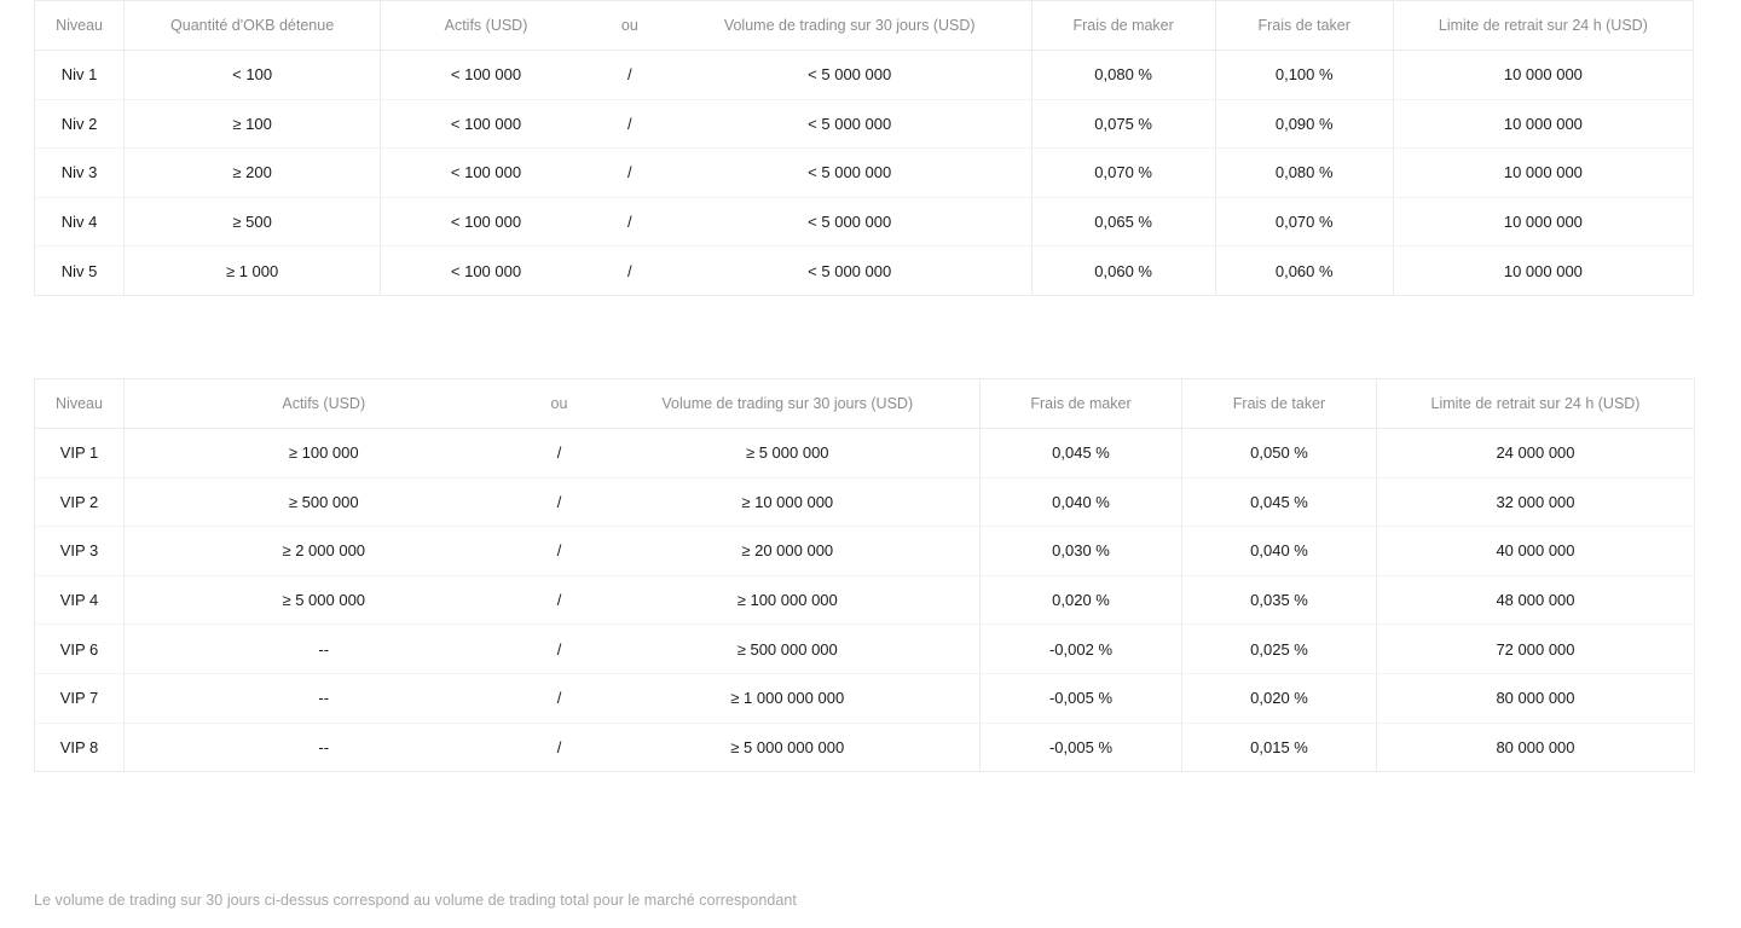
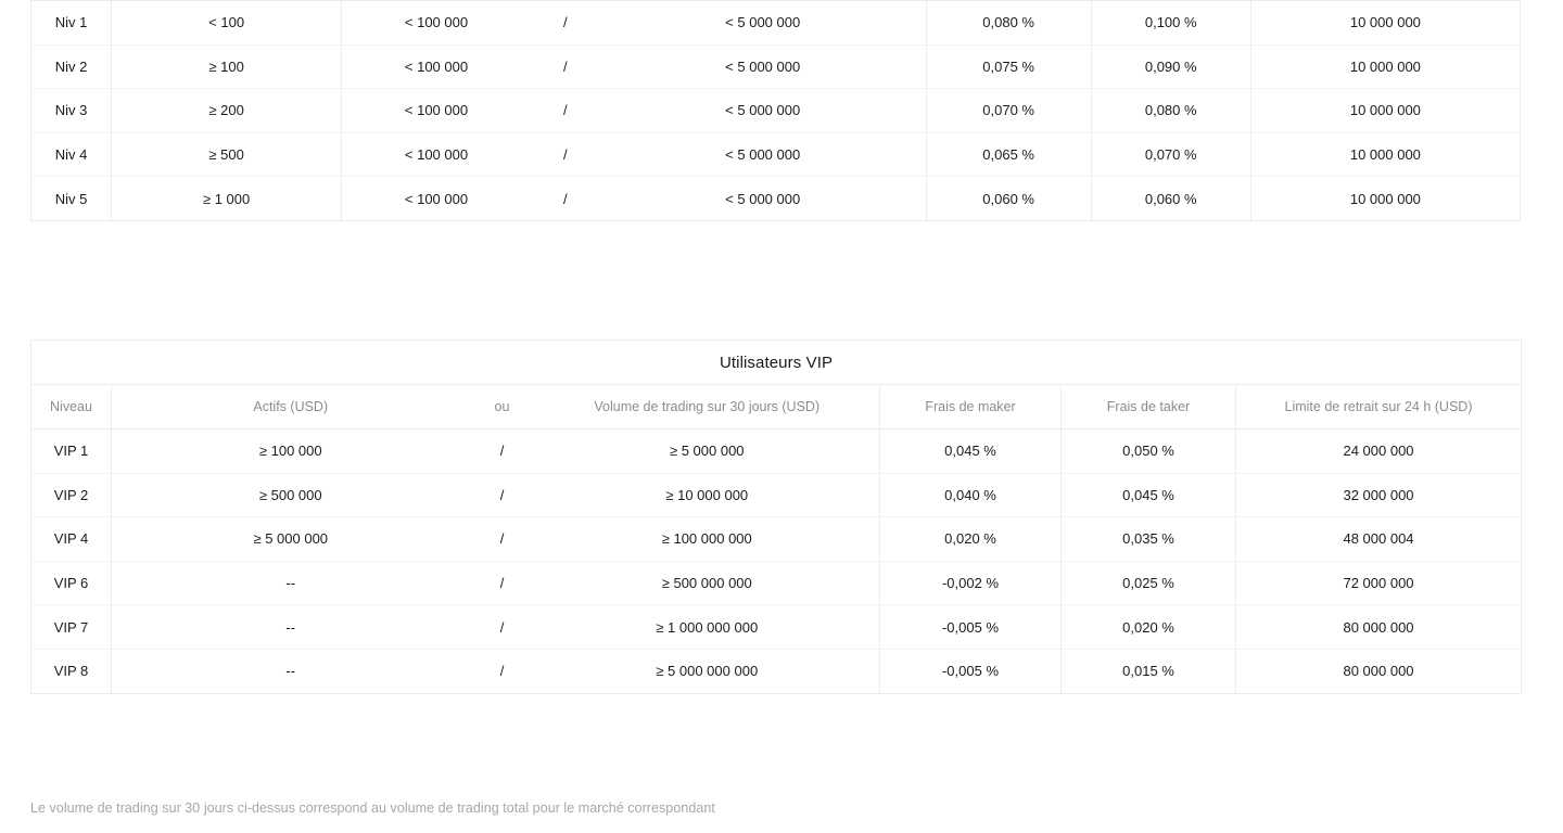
- Niveau	Quantité d'OKB détenue	Actifs (USD)	ou	Volume de trading sur 30 jours (USD)	Frais de maker	Frais de taker	Limite de retrait sur 24 h (USD)
  Niv 1	< 100	< 100 000	/	< 5 000 000	0,080 %	0,100 %	10 000 000
  Niv 2	≥ 100	< 100 000	/	< 5 000 000	0,075 %	0,090 %	10 000 000
  Niv 3	≥ 200	< 100 000	/	< 5 000 000	0,070 %	0,080 %	10 000 000
  Niv 4	≥ 500	< 100 000	/	< 5 000 000	0,065 %	0,070 %	10 000 000
  Niv 5	≥ 1 000	< 100 000	/	< 5 000 000	0,060 %	0,060 %	10 000 000
+ Utilisateurs VIP
  Niveau	Actifs (USD)	ou	Volume de trading sur 30 jours (USD)	Frais de maker	Frais de taker	Limite de retrait sur 24 h (USD)
  VIP 1	≥ 100 000	/	≥ 5 000 000	0,045 %	0,050 %	24 000 000
  VIP 2	≥ 500 000	/	≥ 10 000 000	0,040 %	0,045 %	32 000 000
- VIP 3	≥ 2 000 000	/	≥ 20 000 000	0,030 %	0,040 %	40 000 000
- VIP 4	≥ 5 000 000	/	≥ 100 000 000	0,020 %	0,035 %	48 000 000
+ VIP 4	≥ 5 000 000	/	≥ 100 000 000	0,020 %	0,035 %	48 000 004
  VIP 6	--	/	≥ 500 000 000	-0,002 %	0,025 %	72 000 000
  VIP 7	--	/	≥ 1 000 000 000	-0,005 %	0,020 %	80 000 000
  VIP 8	--	/	≥ 5 000 000 000	-0,005 %	0,015 %	80 000 000
  Le volume de trading sur 30 jours ci-dessus correspond au volume de trading total pour le marché correspondant
